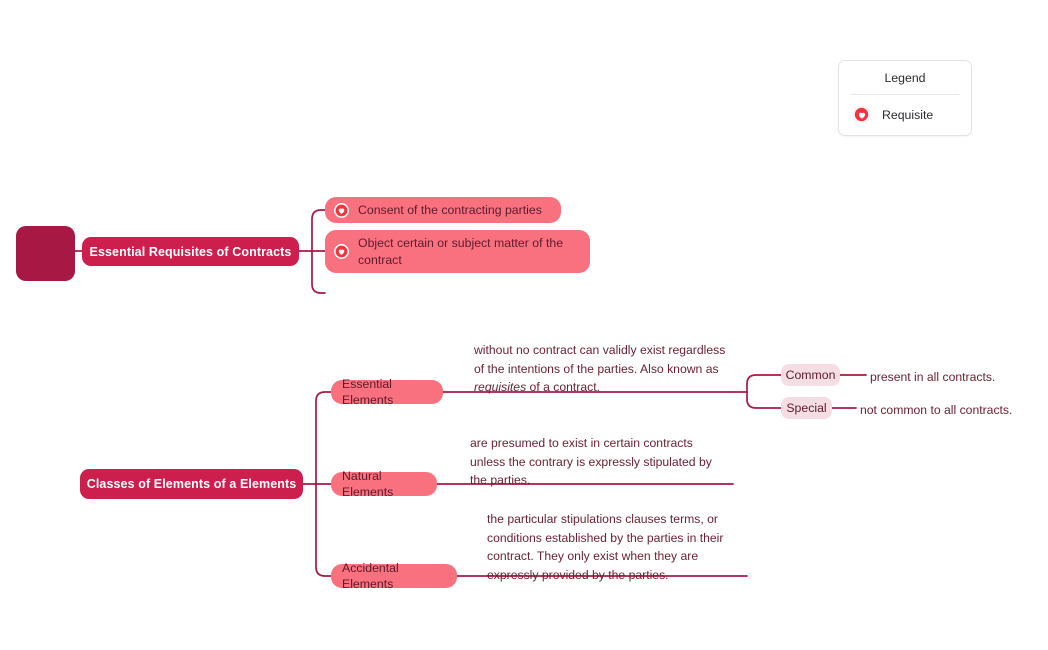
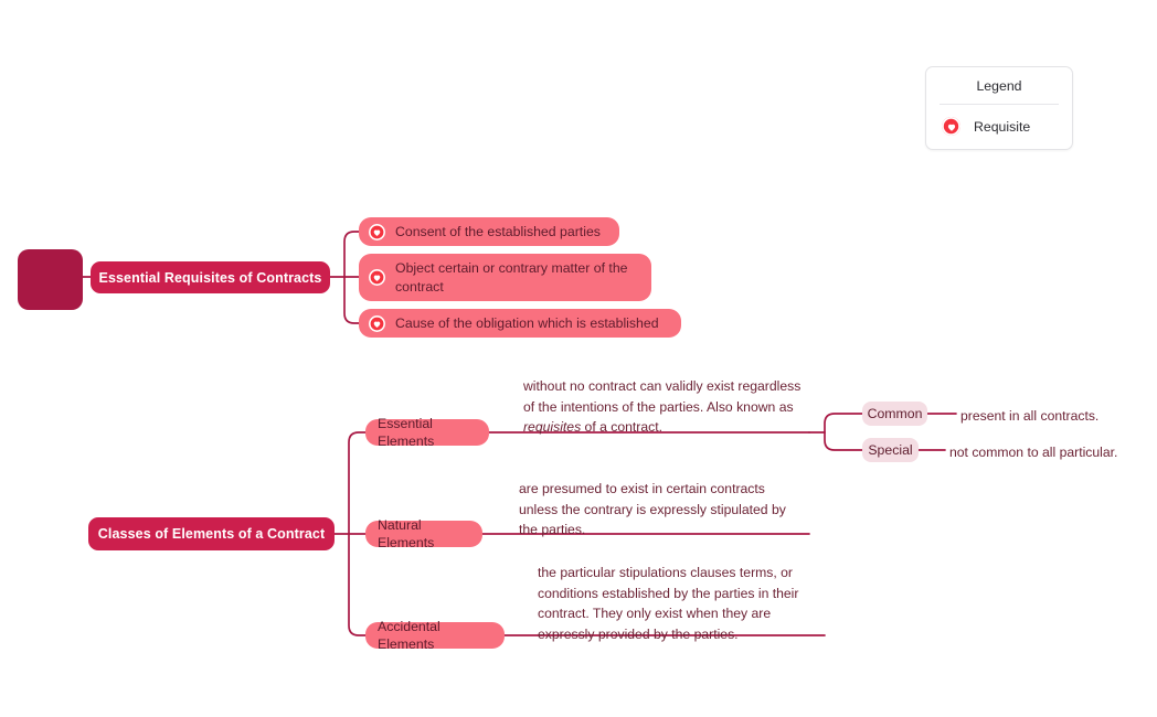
  Essential Requisites of Contracts
- Consent of the contracting parties
+ Consent of the established parties
- Object certain or subject matter of the contract
+ Object certain or contrary matter of the contract
+ Cause of the obligation which is established
- Classes of Elements of a Elements
+ Classes of Elements of a Contract
  Essential Elements
  Natural Elements
  Accidental Elements
  without no contract can validly exist regardless
  of the intentions of the parties. Also known as
  requisites of a contract.
  are presumed to exist in certain contracts
  unless the contrary is expressly stipulated by
  the parties.
  the particular stipulations clauses terms, or
  conditions established by the parties in their
  contract. They only exist when they are
  expressly provided by the parties.
  Common
  Special
  present in all contracts.
- not common to all contracts.
+ not common to all particular.
  Legend
  Requisite
